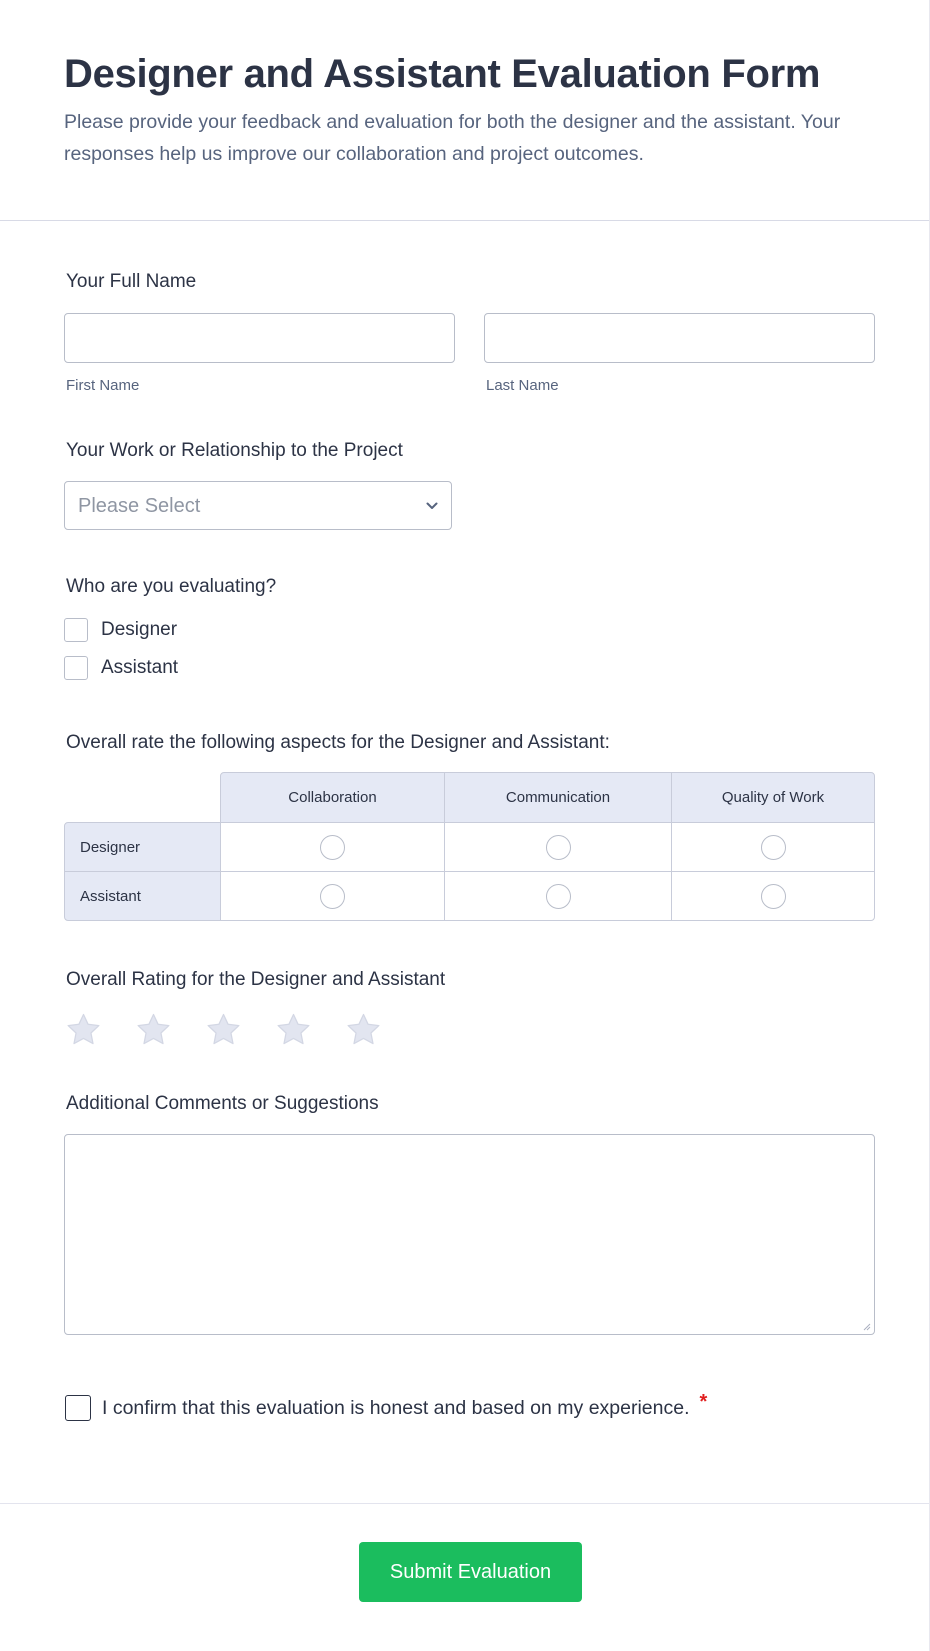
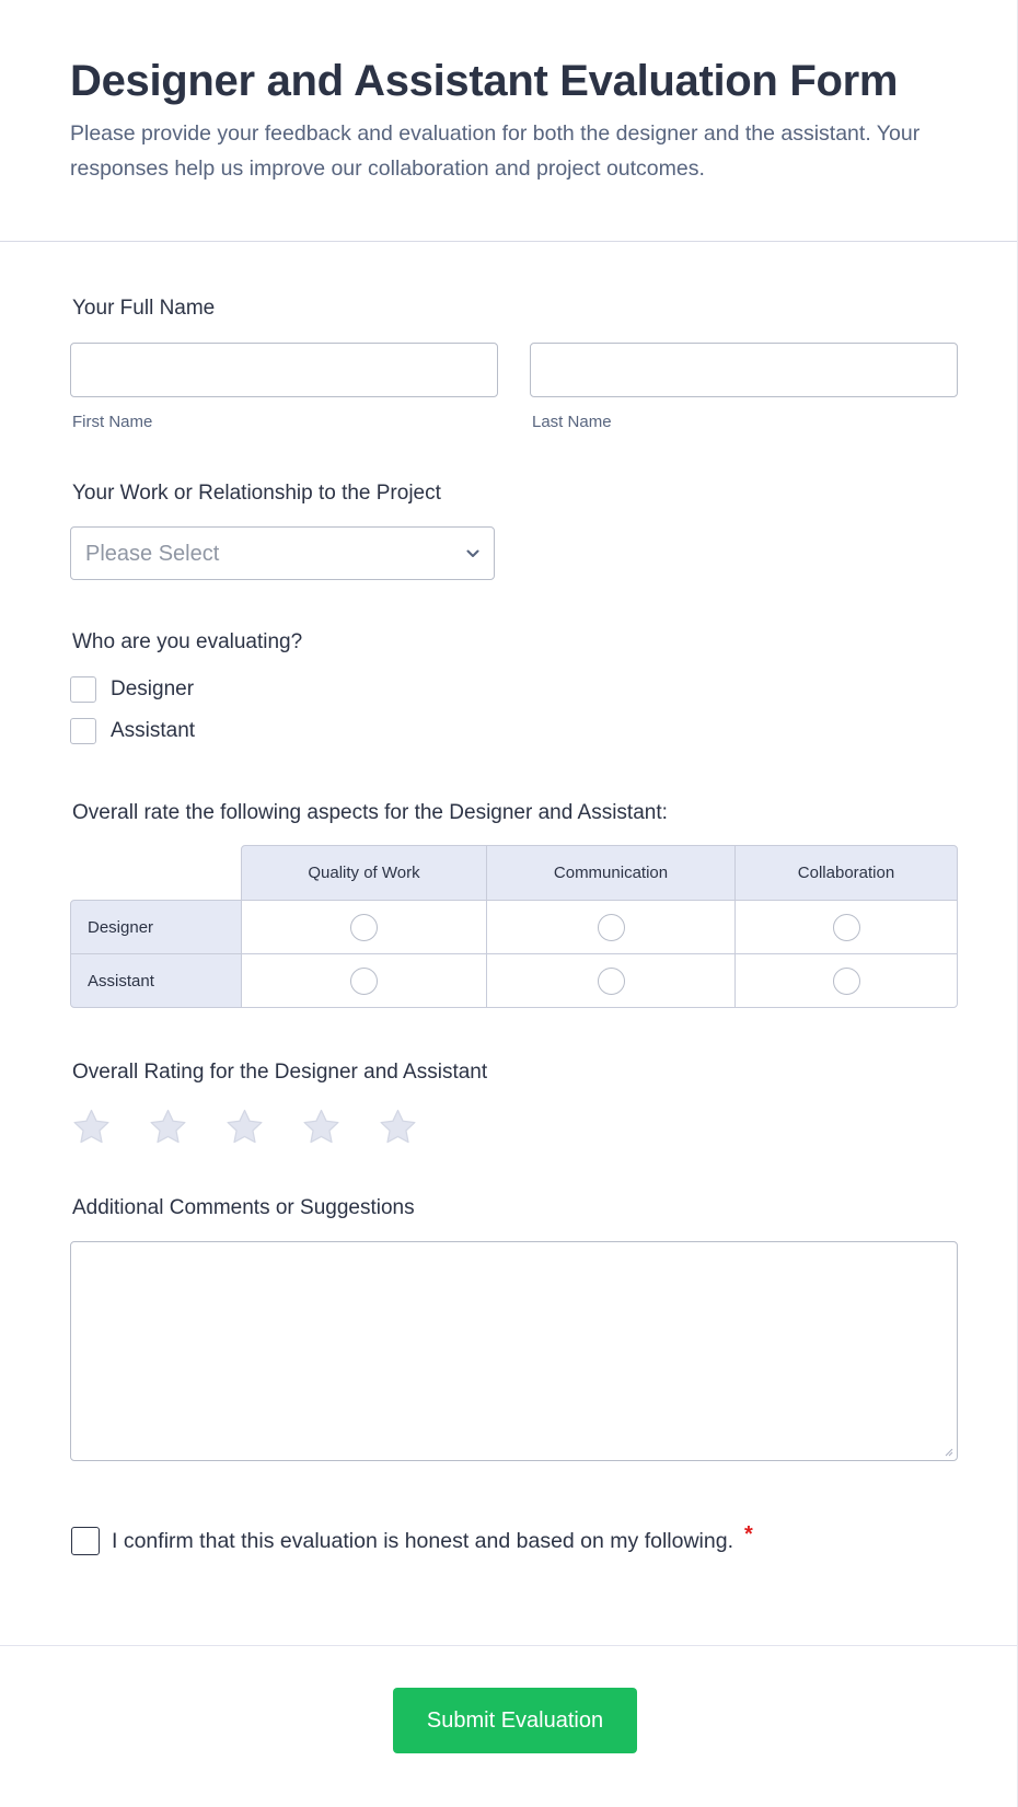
  Designer and Assistant Evaluation Form
  Please provide your feedback and evaluation for both the designer and the assistant. Your responses help us improve our collaboration and project outcomes.
  Your Full Name
  First Name
  Last Name
  Your Work or Relationship to the Project
  Please Select
  Who are you evaluating?
  Designer
  Assistant
  Overall rate the following aspects for the Designer and Assistant:
- Collaboration
+ Quality of Work
  Communication
- Quality of Work
+ Collaboration
  Designer
  Assistant
  Overall Rating for the Designer and Assistant
  Additional Comments or Suggestions
- I confirm that this evaluation is honest and based on my experience.
+ I confirm that this evaluation is honest and based on my following.
  *
  Submit Evaluation
